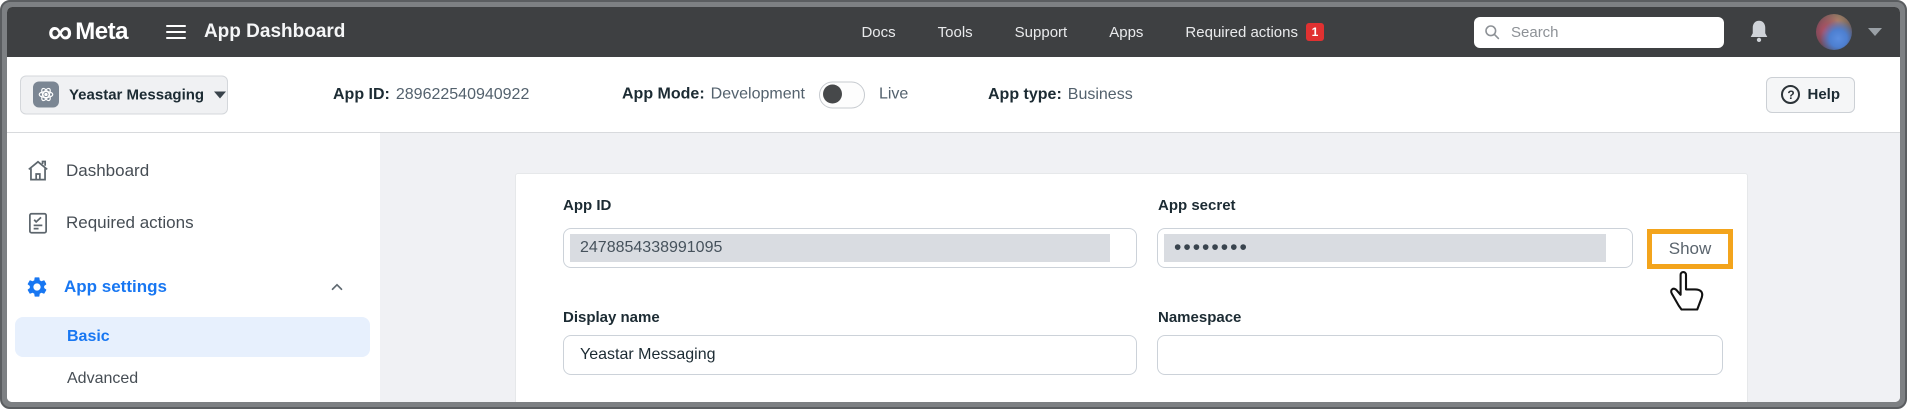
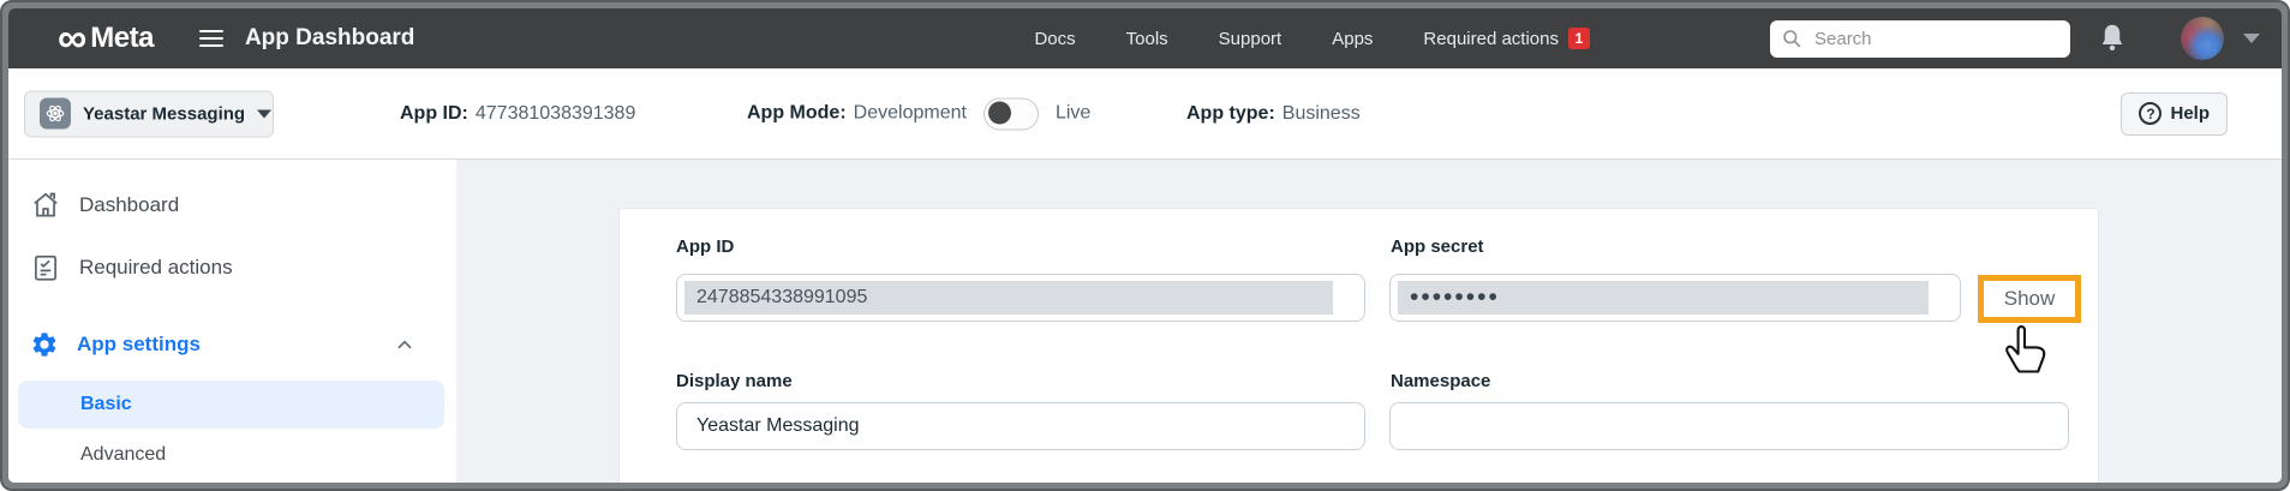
  ∞
  Meta
  App Dashboard
  Docs
  Tools
  Support
  Apps
  Required actions
  1
  Search
  Yeastar Messaging
  App ID:
- 289622540940922
+ 477381038391389
  App Mode:
  Development
  Live
  App type:
  Business
  ?
  Help
  Dashboard
  Required actions
  App settings
  Basic
  Advanced
  App ID
  2478854338991095
  App secret
  ••••••••
  Show
  Display name
  Yeastar Messaging
  Namespace
